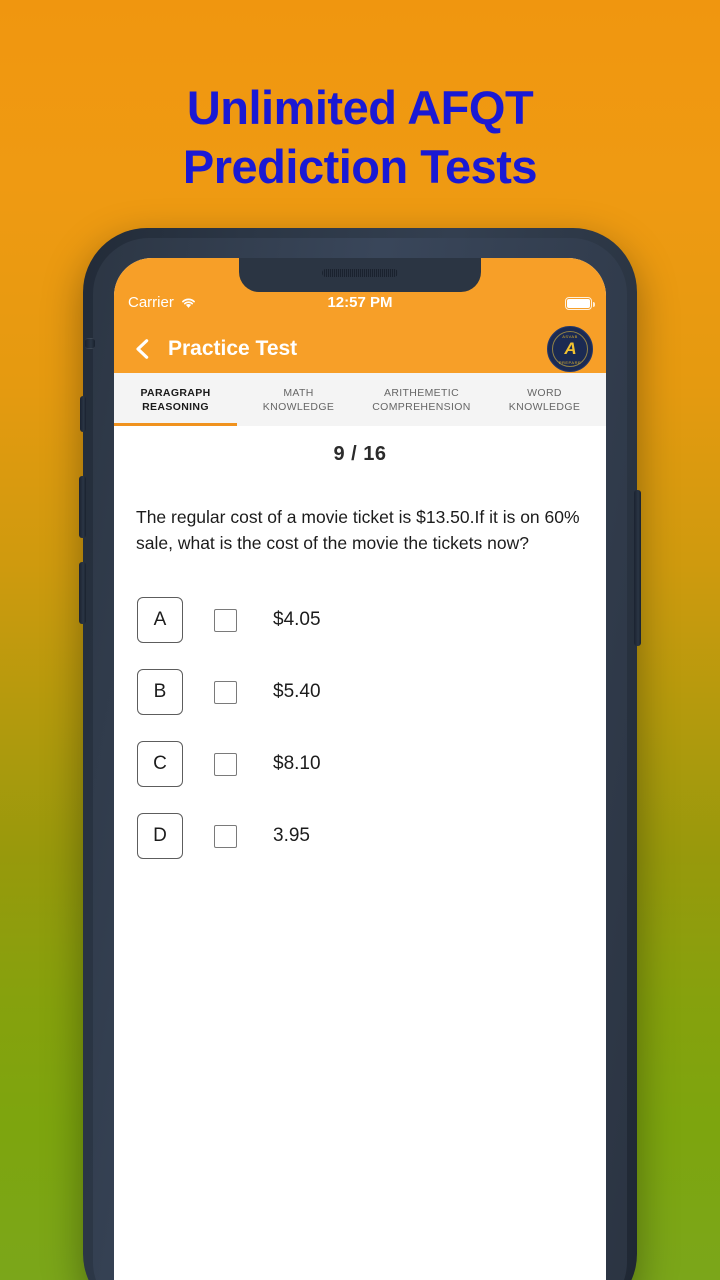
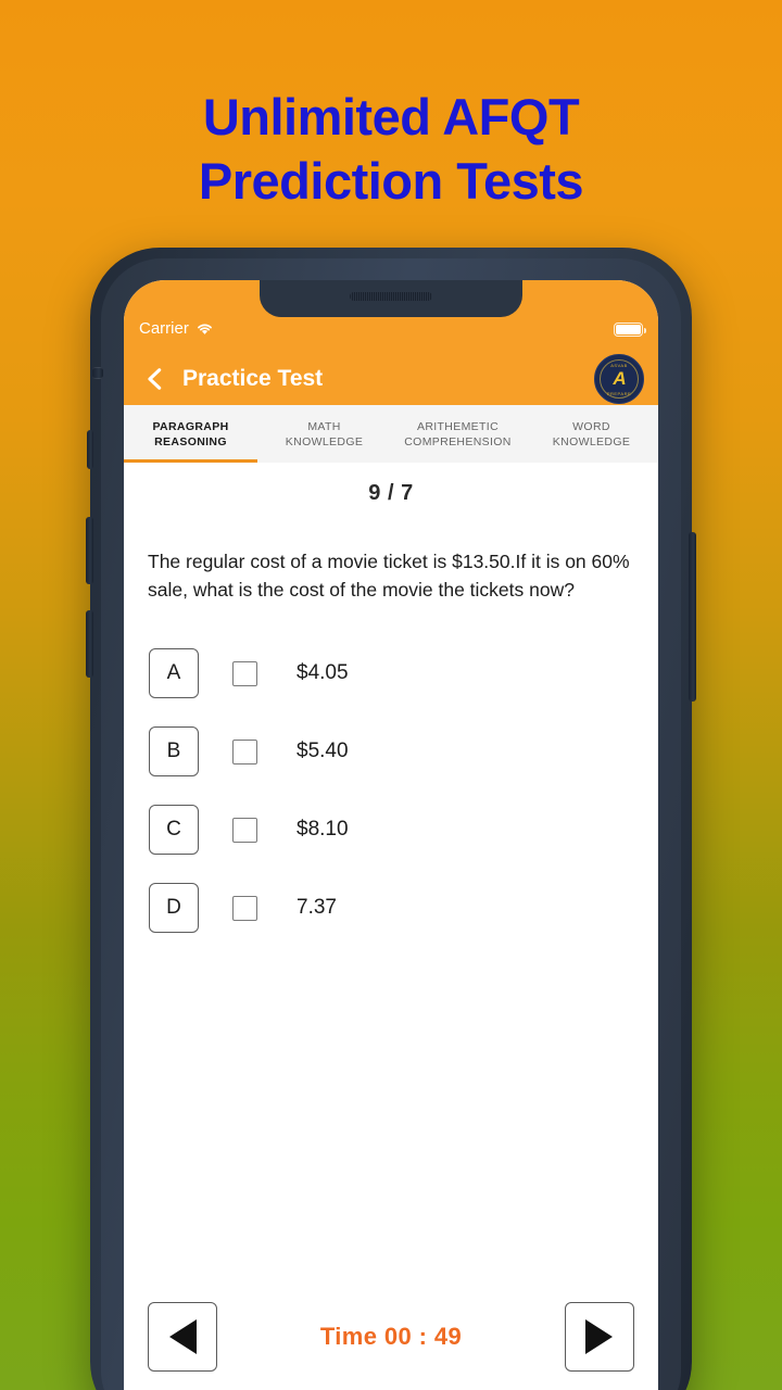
  Unlimited AFQT
  Prediction Tests
  Carrier
- 12:57 PM
  Practice Test
  A
  PARAGRAPH
  REASONING
  MATH
  KNOWLEDGE
  ARITHEMETIC
  COMPREHENSION
  WORD
  KNOWLEDGE
- 9 / 16
+ 9 / 7
  The regular cost of a movie ticket is $13.50.If it is on 60% sale, what is the cost of the movie the tickets now?
  A
  $4.05
  B
  $5.40
  C
  $8.10
  D
- 3.95
+ 7.37
+ Time 00 : 49
